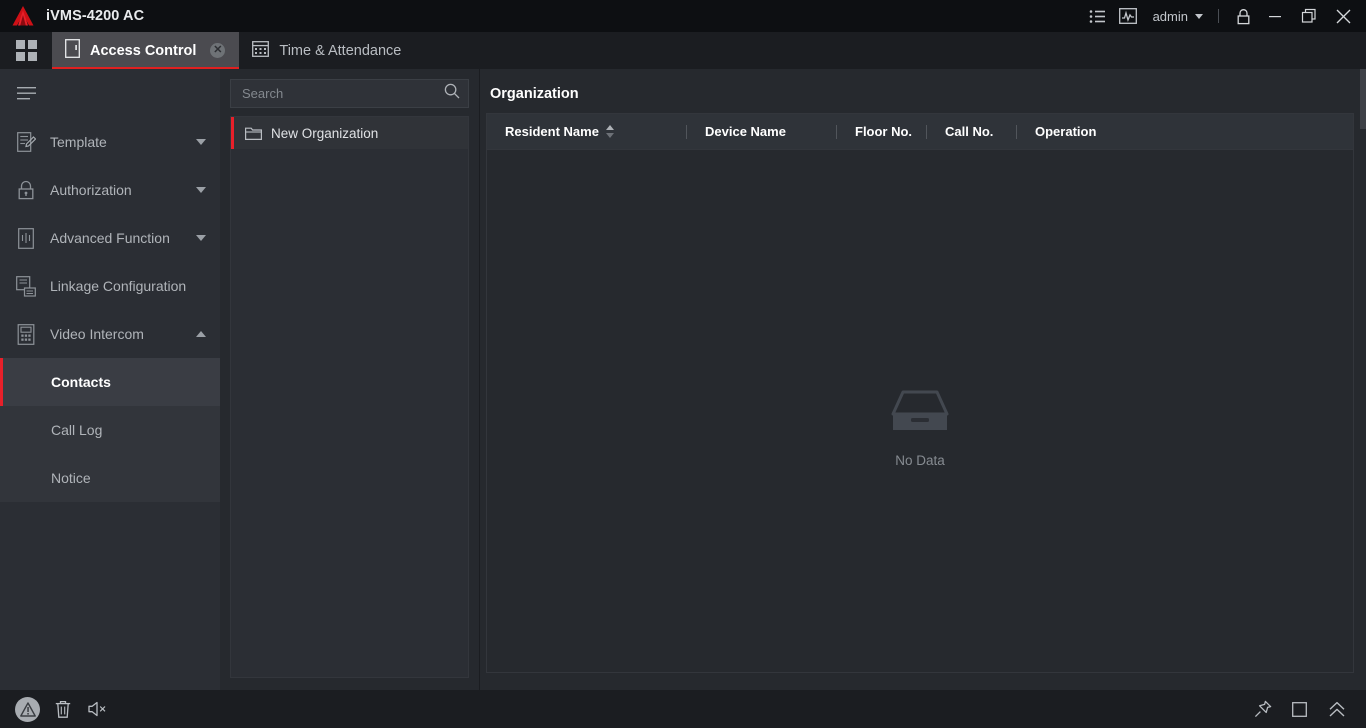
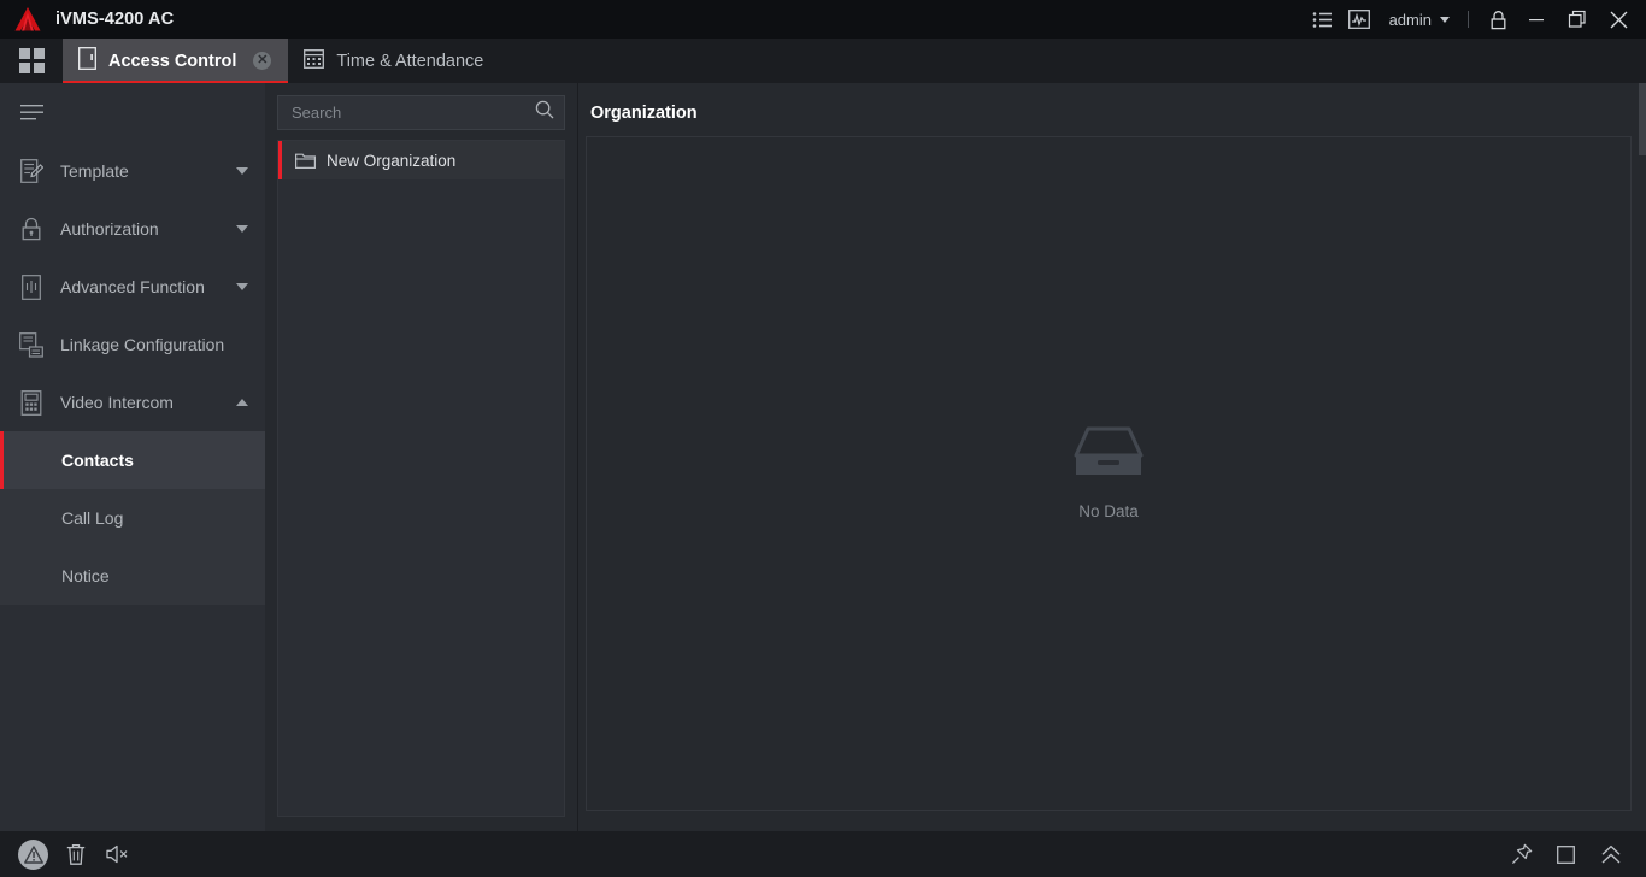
  iVMS-4200 AC
  admin
  Access Control
  ✕
  Time & Attendance
  Template
  Authorization
  Advanced Function
  Linkage Configuration
  Video Intercom
  Contacts
  Call Log
  Notice
  Search
  New Organization
  Organization
- Resident Name
- Device Name
- Floor No.
- Call No.
- Operation
  No Data
